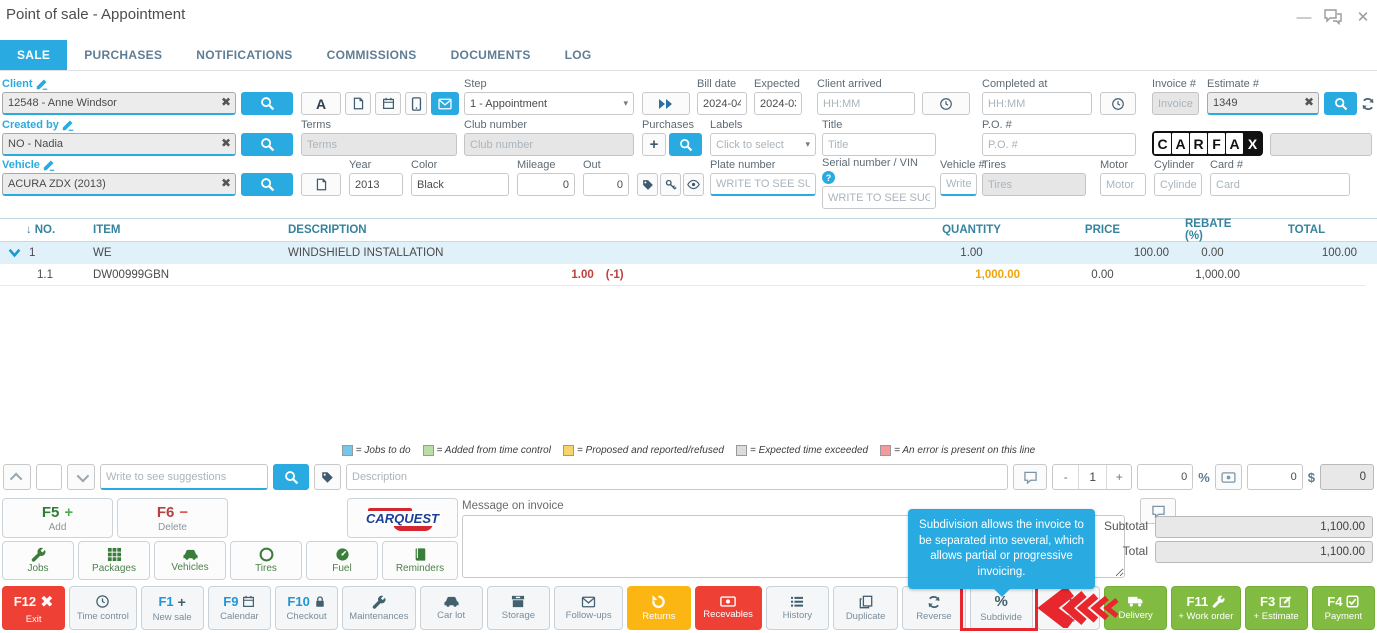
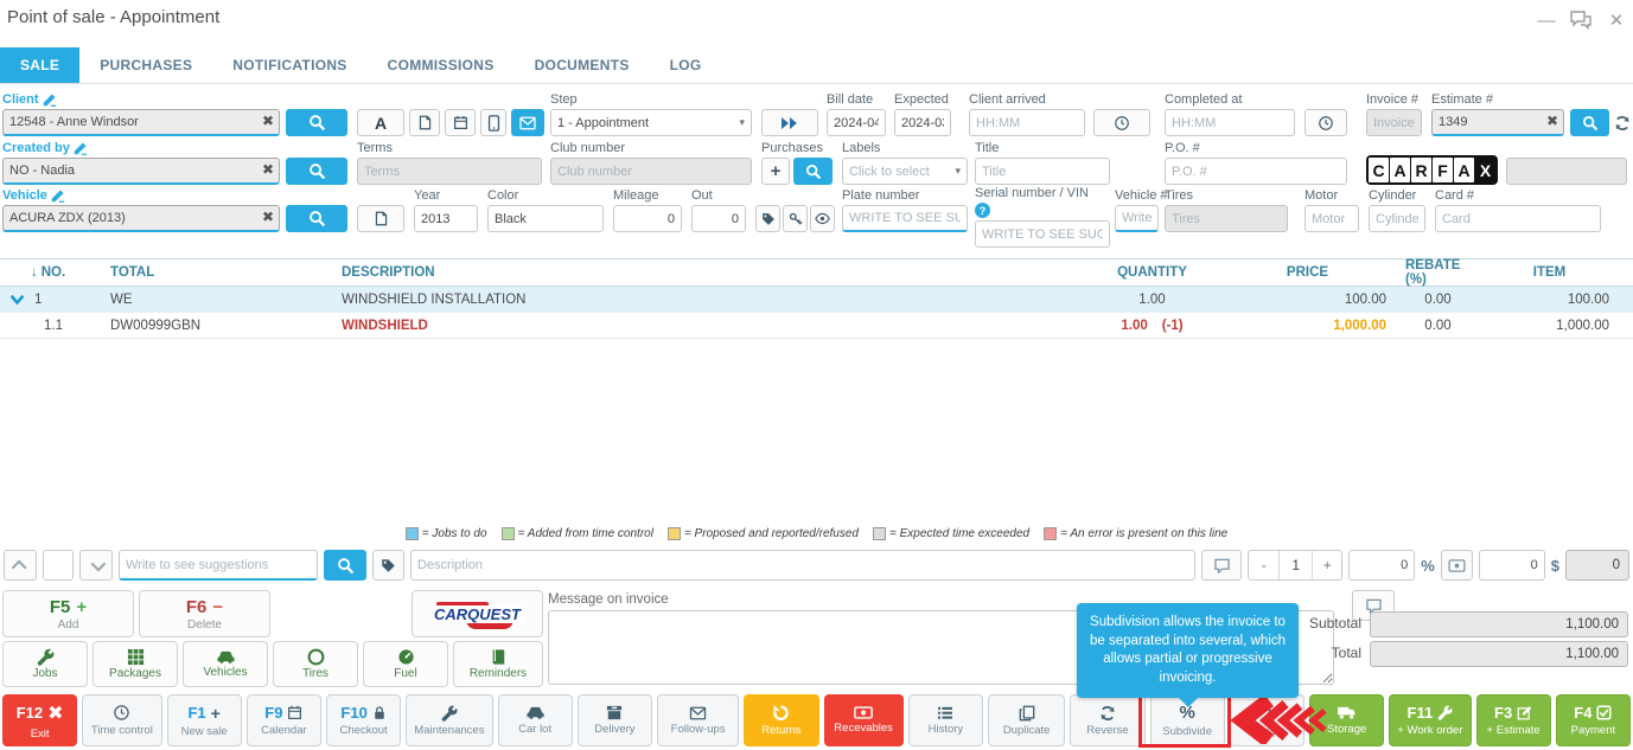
  Point of sale - Appointment
  —
  ✕
  SALE
  PURCHASES
  NOTIFICATIONS
  COMMISSIONS
  DOCUMENTS
  LOG
  Client
  12548 - Anne Windsor
  ✖
  A
  Step
  1 - Appointment
  ▾
  Bill date
  2024-04
  Expected
  2024-0
  Client arrived
  HH:MM
  Completed at
  HH:MM
  Invoice #
  Invoice
  Estimate #
  1349
  ✖
  Created by
  NO - Nadia
  ✖
  Terms
  Terms
  Club number
  Club number
  Purchases
  +
  Labels
  Click to select
  ▾
  Title
  Title
  P.O. #
  P.O. #
  C
  A
  R
  F
  A
  X
  Vehicle
  ACURA ZDX (2013)
  ✖
  Year
  2013
  Color
  Black
  Mileage
  0
  Out
  0
  Plate number
  WRITE TO SEE SU
  Serial number / VIN
  ?
  WRITE TO SEE SUG
  Vehicle
  Tires
  Tires
  Motor
  Motor
  Cylinder
  Cylinde
  Card #
  Card
  ↓
  NO.
- ITEM
+ TOTAL
  DESCRIPTION
  QUANTITY
  PRICE
  REBATE (%)
- TOTAL
+ ITEM
  1
  WE
  WINDSHIELD INSTALLATION
  1.00
  100.00
  0.00
  100.00
  1.1
  DW00999GBN
+ WINDSHIELD
  1.00
  (-1)
  1,000.00
  0.00
  1,000.00
  = Jobs to do
  = Added from time control
  = Proposed and reported/refused
  = Expected time exceeded
  = An error is present on this line
  Write to see suggestions
  Description
  -
  1
  +
  0
  %
  0
  $
  0
  F5
  +
  Add
  F6
  −
  Delete
  CARQUEST
  Jobs
  Packages
  Vehicles
  Tires
  Fuel
  Reminders
  Message on invoice
  Subtotal
  1,100.00
  Total
  1,100.00
  Subdivision allows the invoice to be separated into several, which allows partial or progressive invoicing.
  F12
  ✖
  Exit
  Time control
  F1
  +
  New sale
  F9
  Calendar
  F10
  Checkout
  Maintenances
  Car lot
- Storage
+ Delivery
  Follow-ups
  Returns
  Recevables
  History
  Duplicate
  Reverse
  %
  Subdivide
  ?
- Delivery
+ Storage
  F11
  + Work order
  F3
  + Estimate
  F4
  Payment
